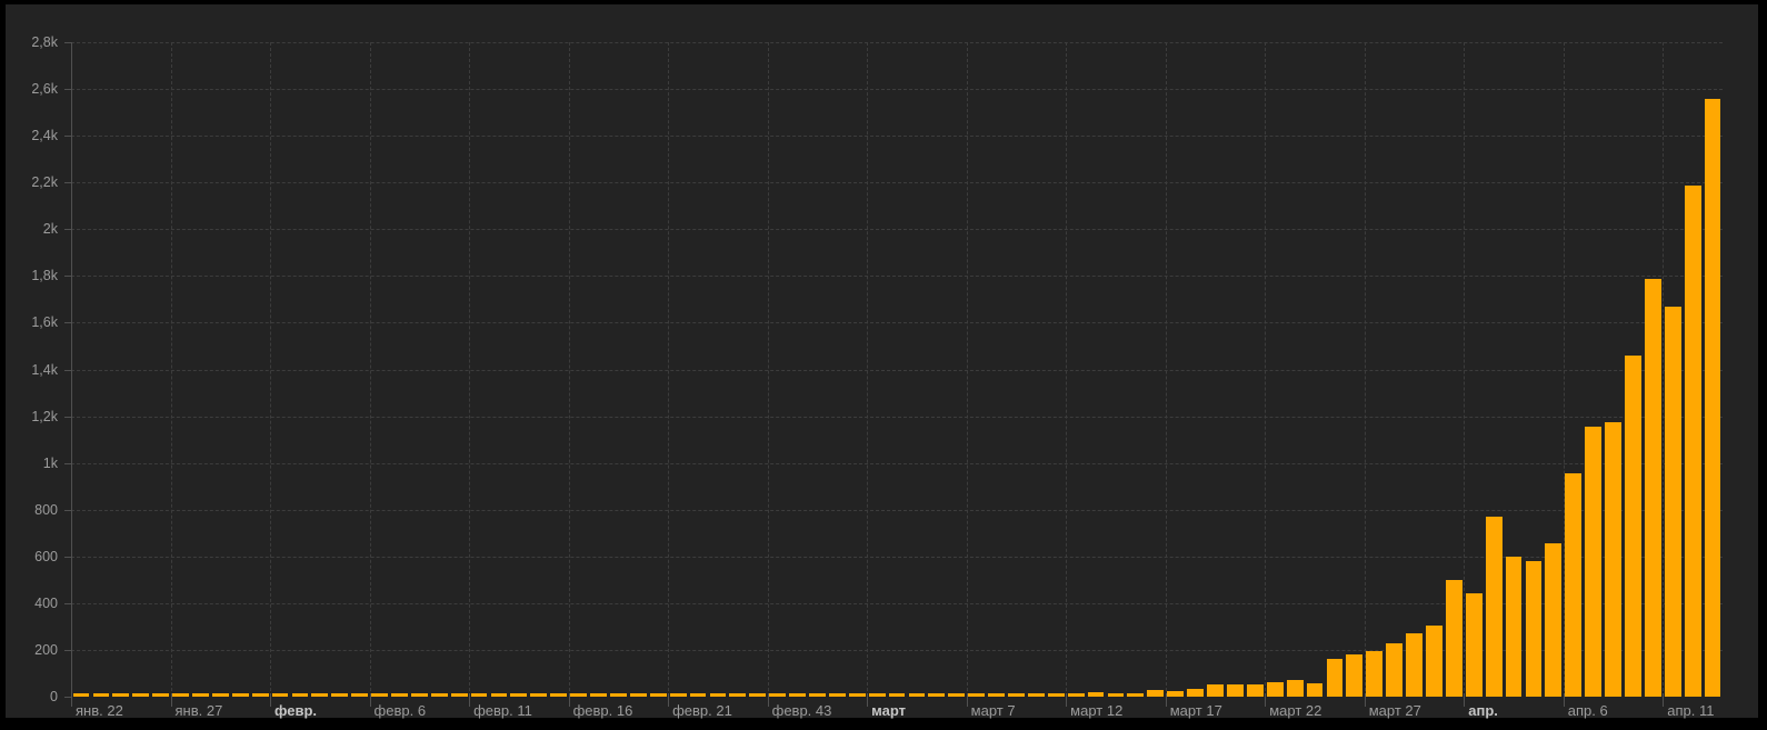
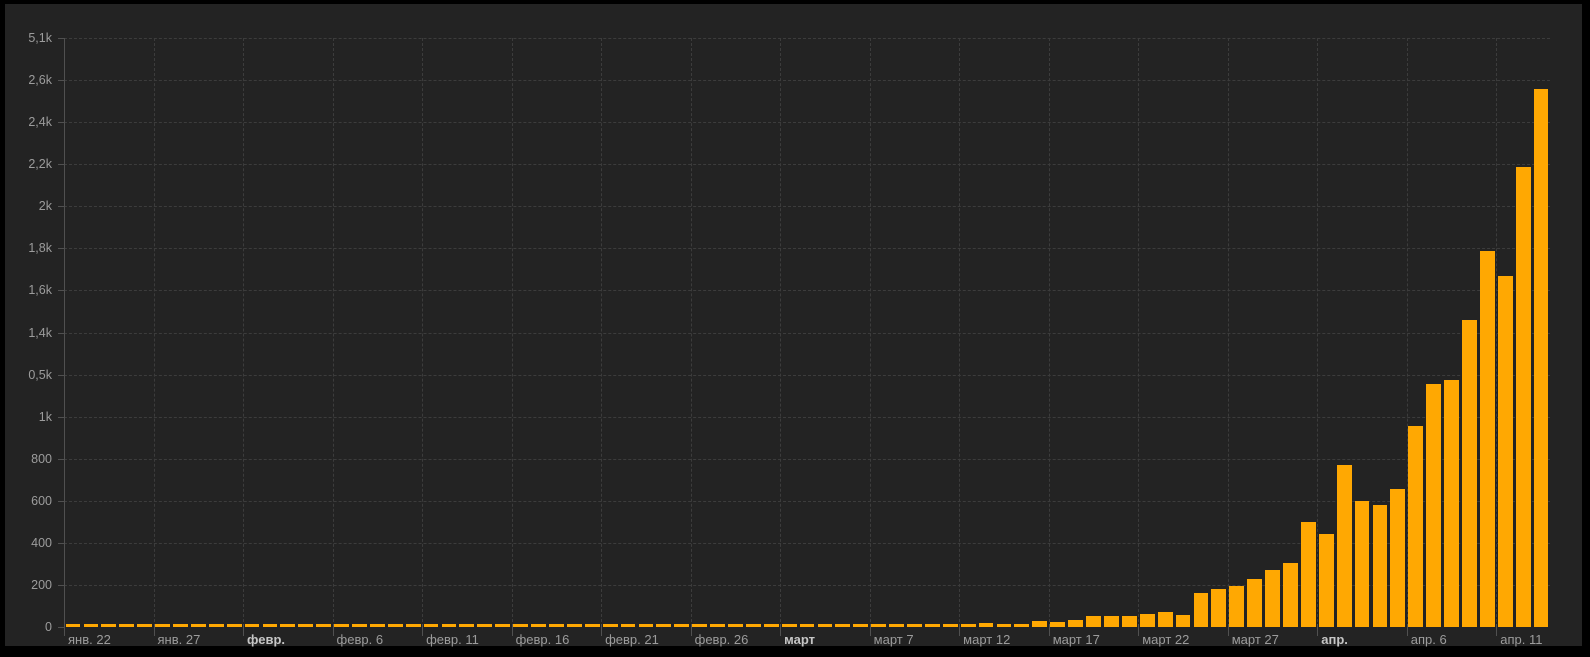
  0
  200
  400
  600
  800
  1k
- 1,2k
+ 0,5k
  1,4k
  1,6k
  1,8k
  2k
  2,2k
  2,4k
  2,6k
- 2,8k
+ 5,1k
  янв. 22
  янв. 27
  февр.
  февр. 6
  февр. 11
  февр. 16
  февр. 21
- февр. 43
+ февр. 26
  март
  март 7
  март 12
  март 17
  март 22
  март 27
  апр.
  апр. 6
  апр. 11
